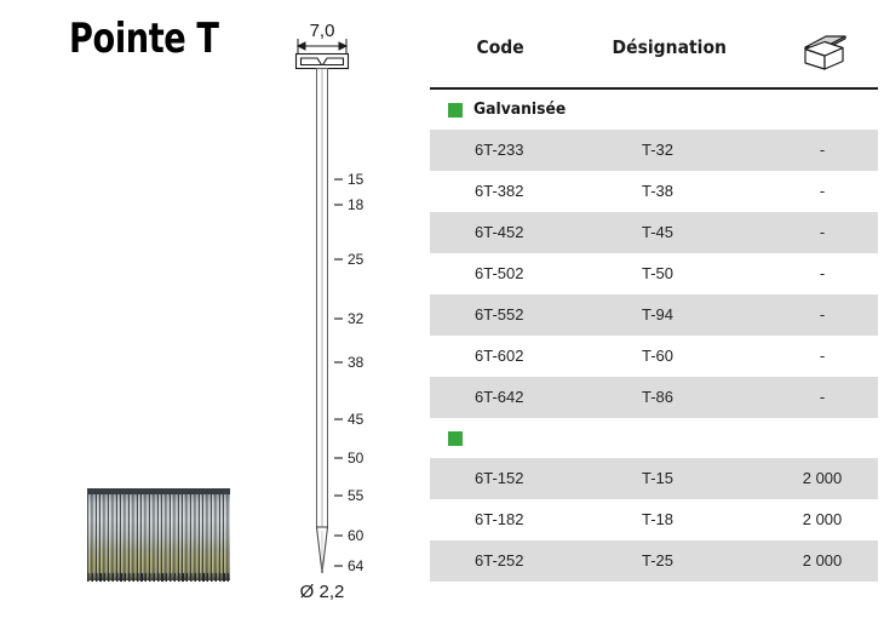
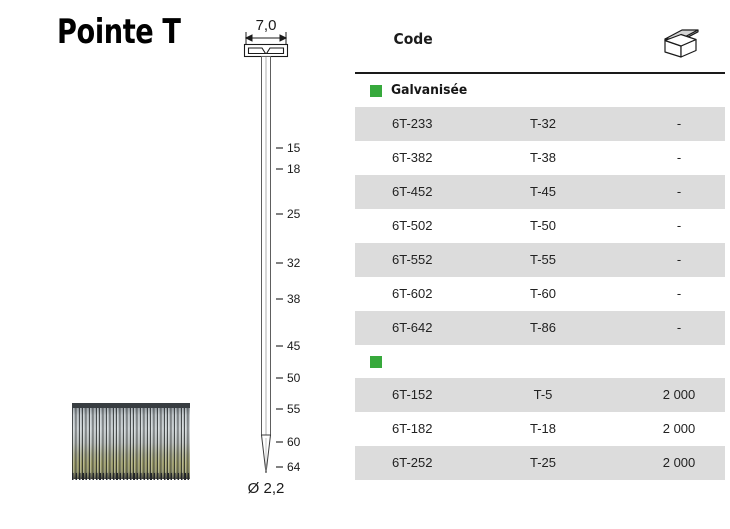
  Pointe T
  15
  18
  25
  32
  38
  45
  50
  55
  60
  64
  7,0
  Ø 2,2
  Code
- Désignation
  Galvanisée
  6T-233
  T-32
  -
  6T-382
  T-38
  -
  6T-452
  T-45
  -
  6T-502
  T-50
  -
  6T-552
- T-94
+ T-55
  -
  6T-602
  T-60
  -
  6T-642
  T-86
  -
  6T-152
- T-15
+ T-5
  2 000
  6T-182
  T-18
  2 000
  6T-252
  T-25
  2 000
